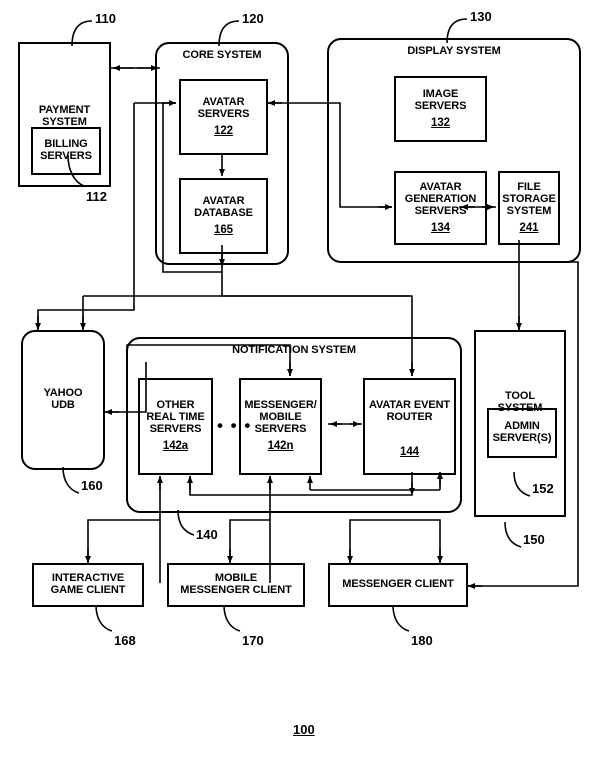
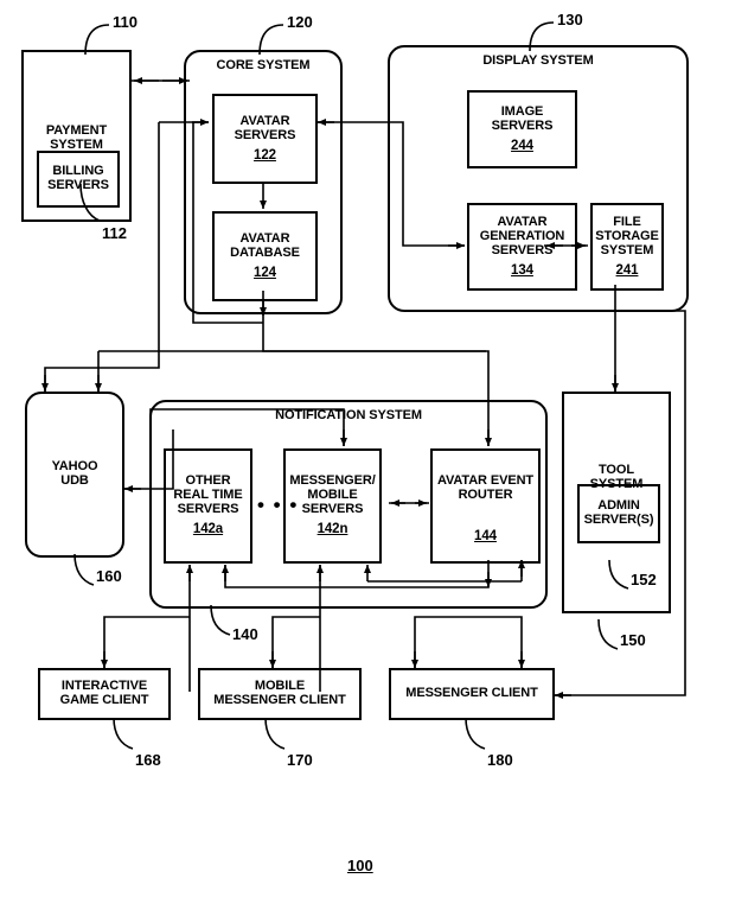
  110
  120
  130
  112
  160
  140
  152
  150
  168
  170
  180
  PAYMENT
  SYSTEM
  BILLING
  SERVERS
  CORE SYSTEM
  AVATAR
  SERVERS
  122
  AVATAR
  DATABASE
- 165
+ 124
  DISPLAY SYSTEM
  IMAGE
  SERVERS
- 132
+ 244
  AVATAR
  GENERATION
  SERVERS
  134
  FILE
  STORAGE
  SYSTEM
  241
  YAHOO
  UDB
  NOTIFICATION SYSTEM
  OTHER
  REAL TIME
  SERVERS
  142a
  • • •
  MESSENGER/
  MOBILE
  SERVERS
  142n
  AVATAR EVENT
  ROUTER
  144
  TOOL
  SYSTEM
  ADMIN
  SERVER(S)
  INTERACTIVE
  GAME CLIENT
  MOBILE
  MESSENGER CLIENT
  MESSENGER CLIENT
  100
